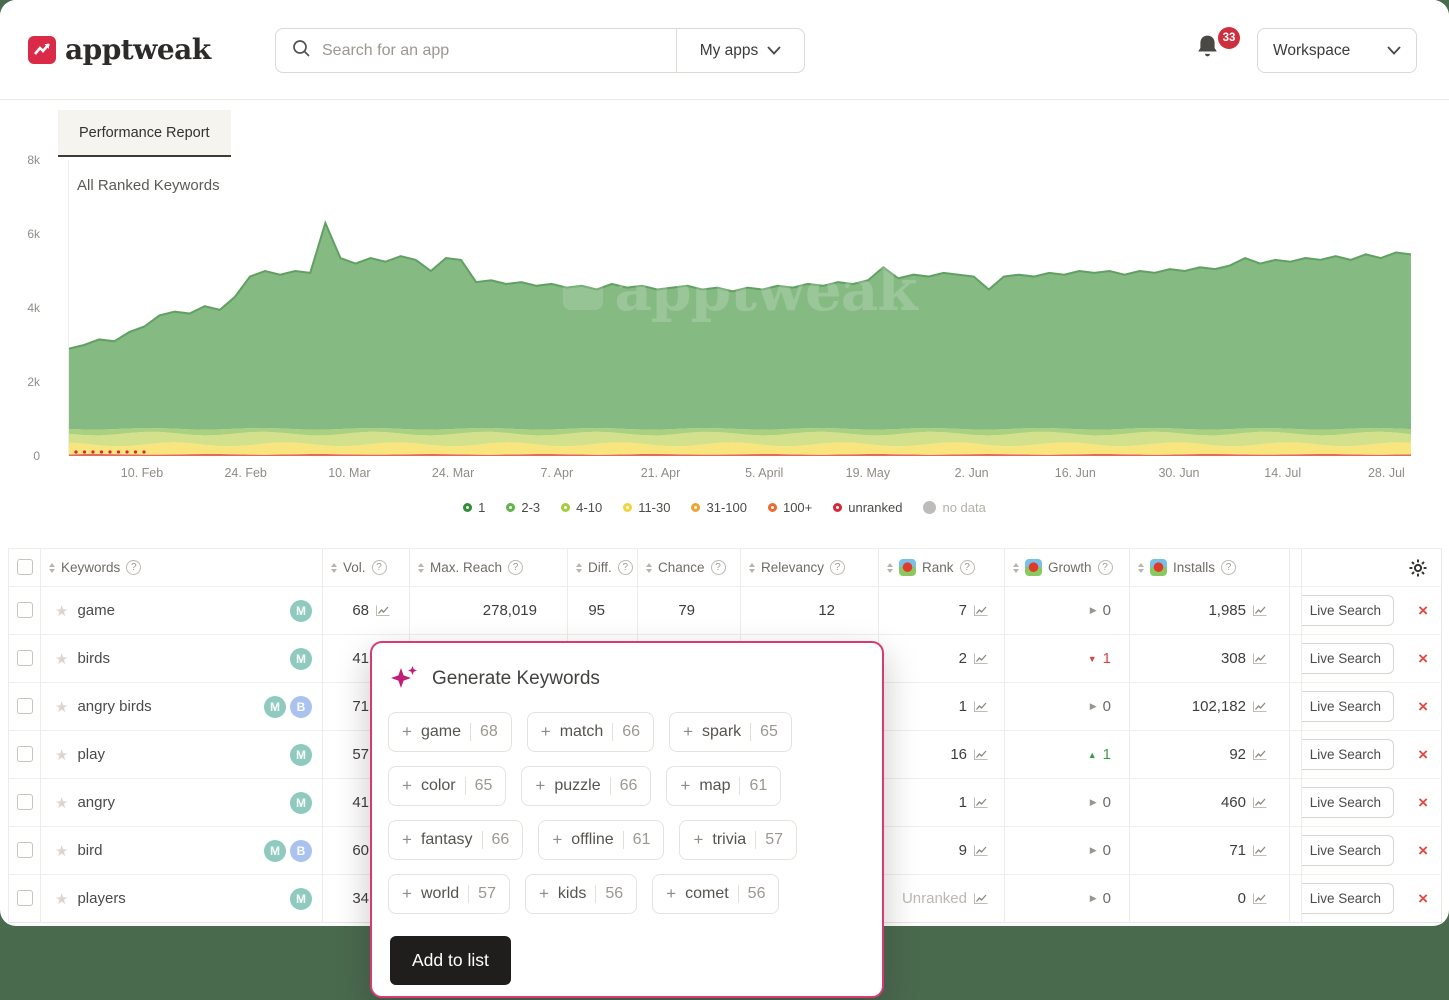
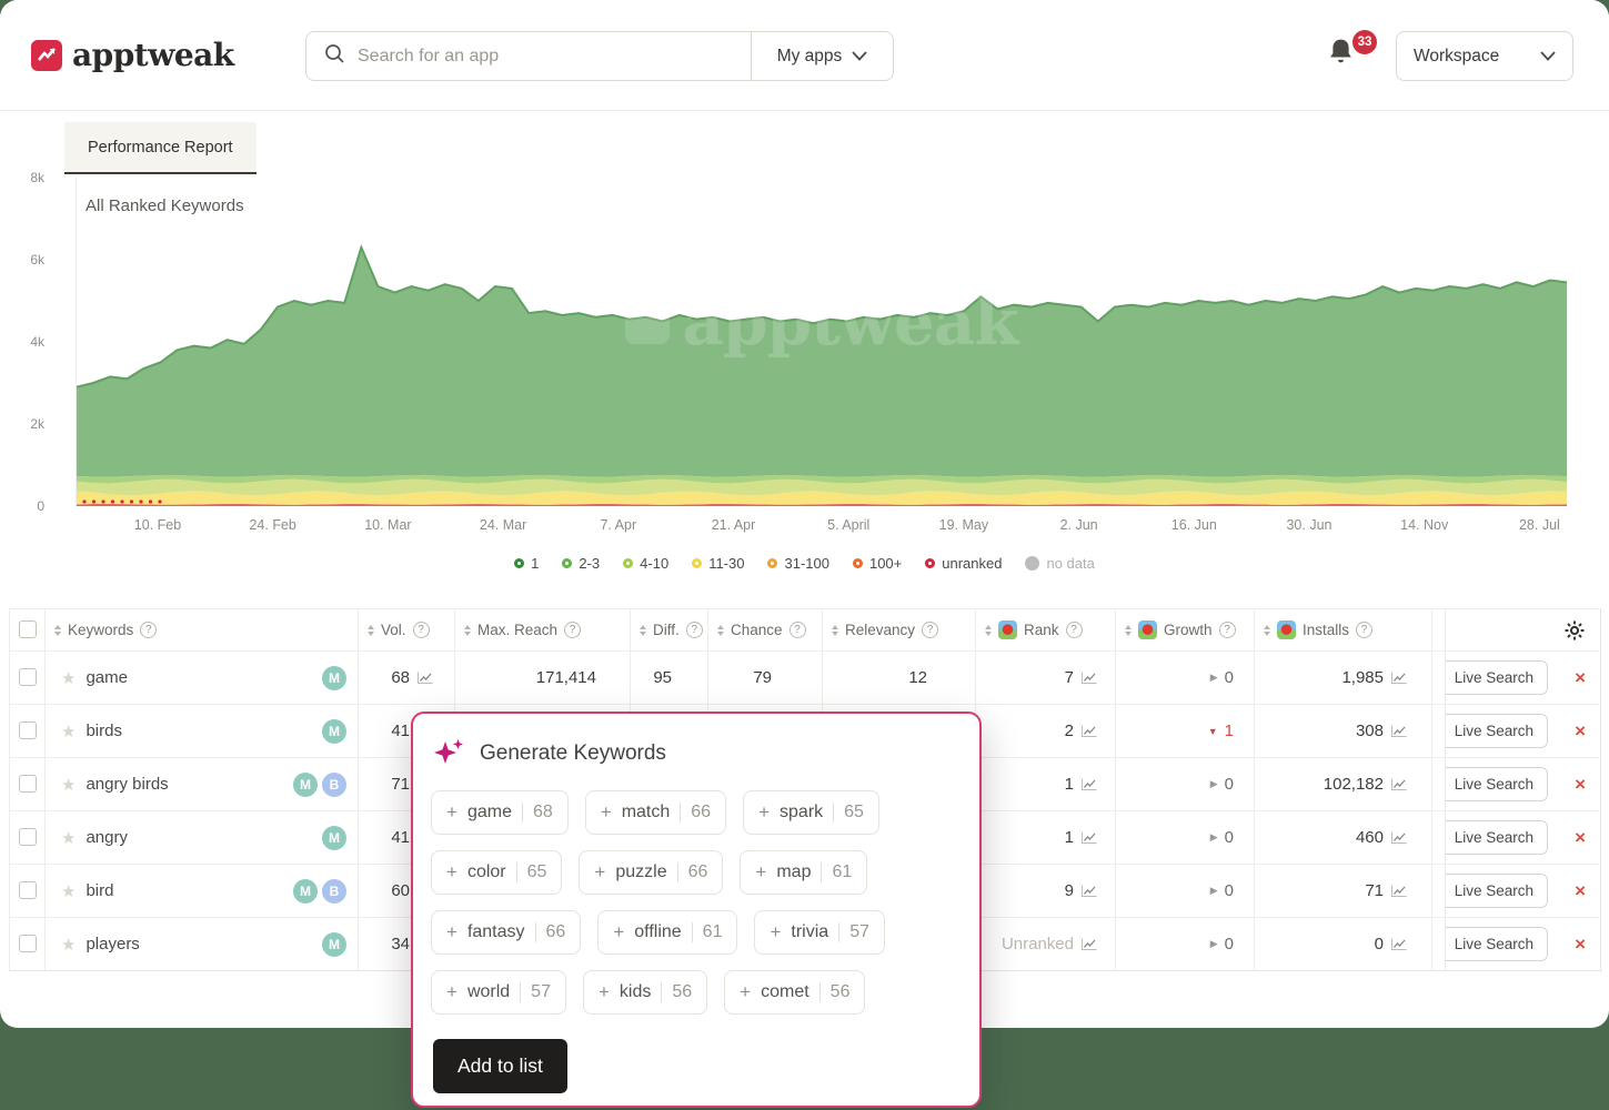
  apptweak
  Search for an app
  My apps
  33
  Workspace
  Performance Report
  8k
  6k
  4k
  2k
  0
  All Ranked Keywords
  apptweak
  10. Feb
  24. Feb
  10. Mar
  24. Mar
  7. Apr
  21. Apr
  5. April
  19. May
  2. Jun
  16. Jun
  30. Jun
- 14. Jul
+ 14. Nov
  28. Jul
  1
  2-3
  4-10
  11-30
  31-100
  100+
  unranked
  no data
  	Keywords ?	Vol. ?	Max. Reach ?	Diff. ?	Chance ?	Relevancy ?	Rank ?	Growth ?	Installs ?
- 	★ game M	68	278,019	95	79	12	7	▶ 0	1,985		Live Search ×
+ 	★ game M	68	171,414	95	79	12	7	▶ 0	1,985		Live Search ×
  	★ birds M	41					2	▼ 1	308		Live Search ×
  	★ angry birds M B	71					1	▶ 0	102,182		Live Search ×
- 	★ play M	57					16	▲ 1	92		Live Search ×
  	★ angry M	41					1	▶ 0	460		Live Search ×
  	★ bird M B	60					9	▶ 0	71		Live Search ×
  	★ players M	34					Unranked	▶ 0	0		Live Search ×
  Generate Keywords
  +
  game
  68
  +
  match
  66
  +
  spark
  65
  +
  color
  65
  +
  puzzle
  66
  +
  map
  61
  +
  fantasy
  66
  +
  offline
  61
  +
  trivia
  57
  +
  world
  57
  +
  kids
  56
  +
  comet
  56
  Add to list
